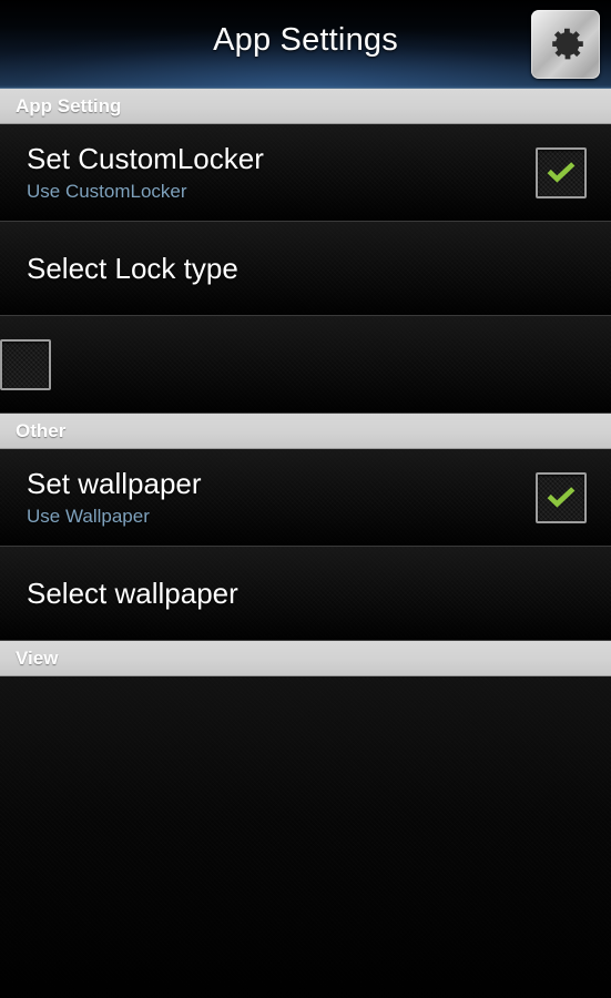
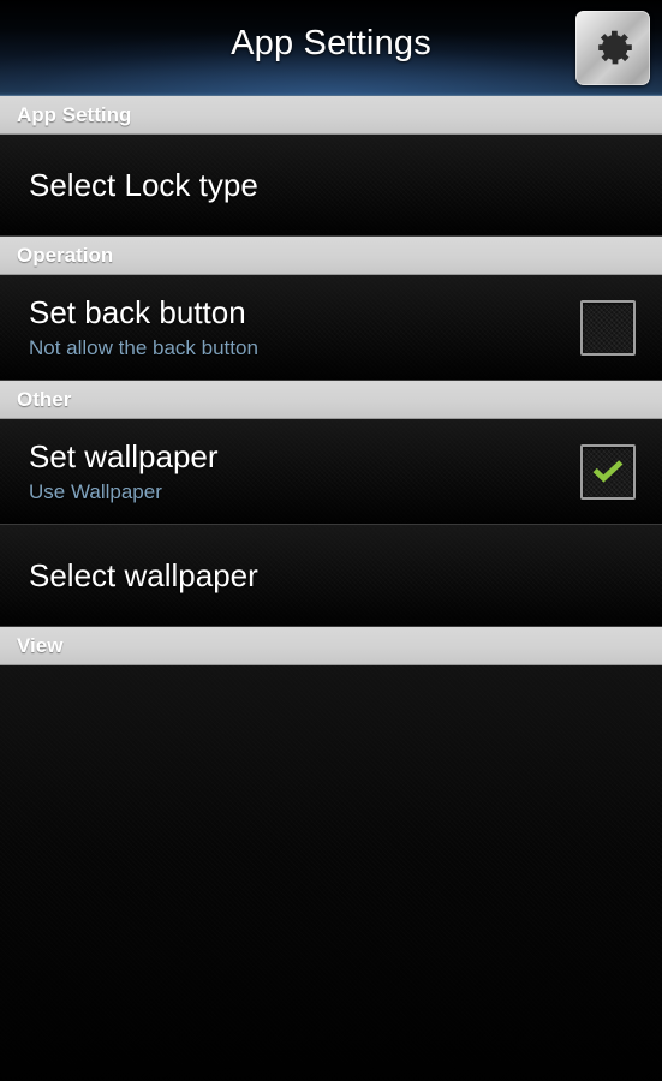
  App Settings
  App Setting
- Set CustomLocker
- Use CustomLocker
  Select Lock type
+ Operation
+ Set back button
+ Not allow the back button
  Other
  Set wallpaper
  Use Wallpaper
  Select wallpaper
  View
